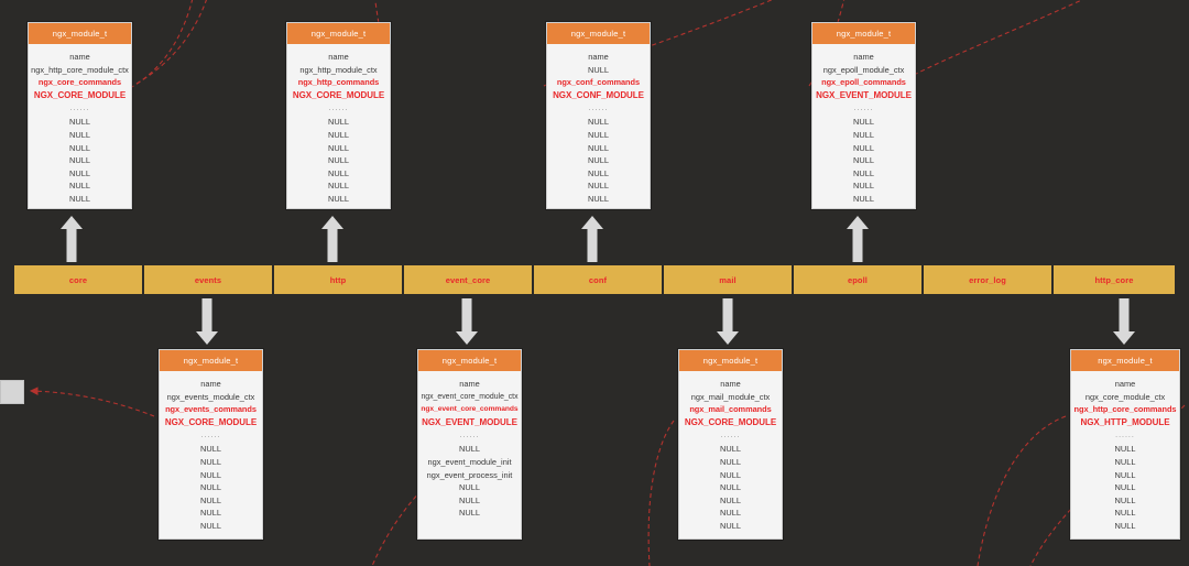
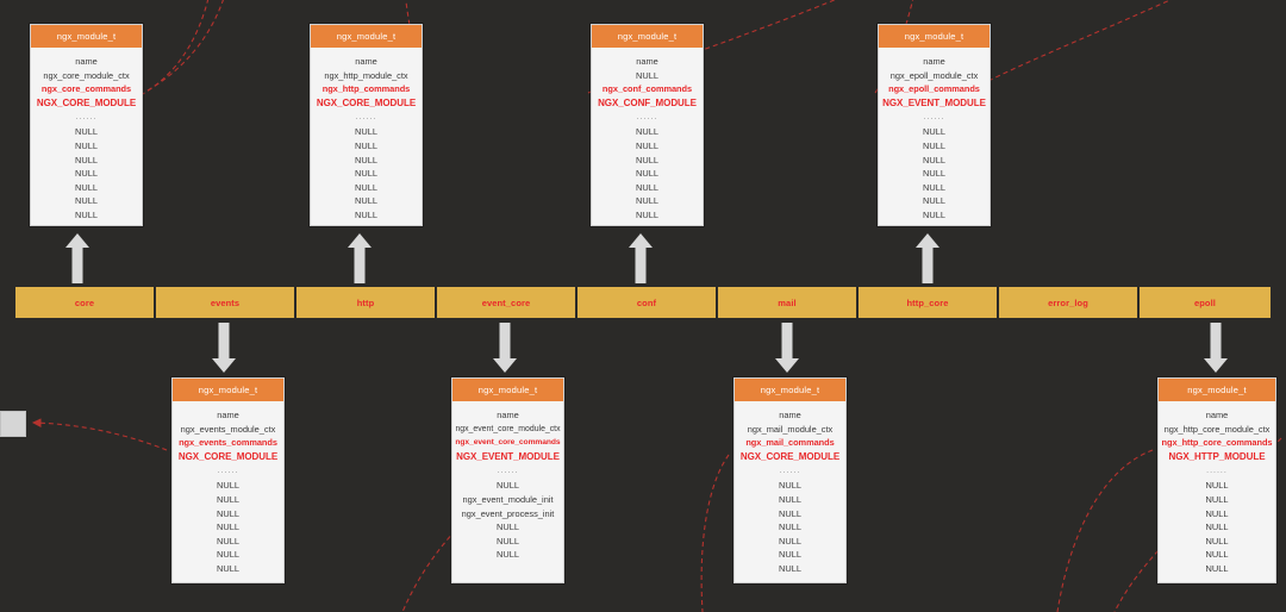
  ngx_module_t
  name
- ngx_http_core_module_ctx
+ ngx_core_module_ctx
  ngx_core_commands
  NGX_CORE_MODULE
  NULL
  NULL
  NULL
  NULL
  NULL
  NULL
  NULL
  ngx_module_t
  name
  ngx_http_module_ctx
  ngx_http_commands
  NGX_CORE_MODULE
  NULL
  NULL
  NULL
  NULL
  NULL
  NULL
  NULL
  ngx_module_t
  name
  NULL
  ngx_conf_commands
  NGX_CONF_MODULE
  NULL
  NULL
  NULL
  NULL
  NULL
  NULL
  NULL
  ngx_module_t
  name
  ngx_epoll_module_ctx
  ngx_epoll_commands
  NGX_EVENT_MODULE
  NULL
  NULL
  NULL
  NULL
  NULL
  NULL
  NULL
  ngx_module_t
  name
  ngx_events_module_ctx
  ngx_events_commands
  NGX_CORE_MODULE
  NULL
  NULL
  NULL
  NULL
  NULL
  NULL
  NULL
  ngx_module_t
  name
  NGX_EVENT_MODULE
  NULL
  ngx_event_module_init
  ngx_event_process_init
  NULL
  NULL
  NULL
  ngx_module_t
  name
  ngx_mail_module_ctx
  ngx_mail_commands
  NGX_CORE_MODULE
  NULL
  NULL
  NULL
  NULL
  NULL
  NULL
  NULL
  ngx_module_t
  name
- ngx_core_module_ctx
+ ngx_http_core_module_ctx
  ngx_http_core_commands
  NGX_HTTP_MODULE
  NULL
  NULL
  NULL
  NULL
  NULL
  NULL
  NULL
  core
  events
  http
  event_core
  conf
  mail
- epoll
+ http_core
  error_log
- http_core
+ epoll
